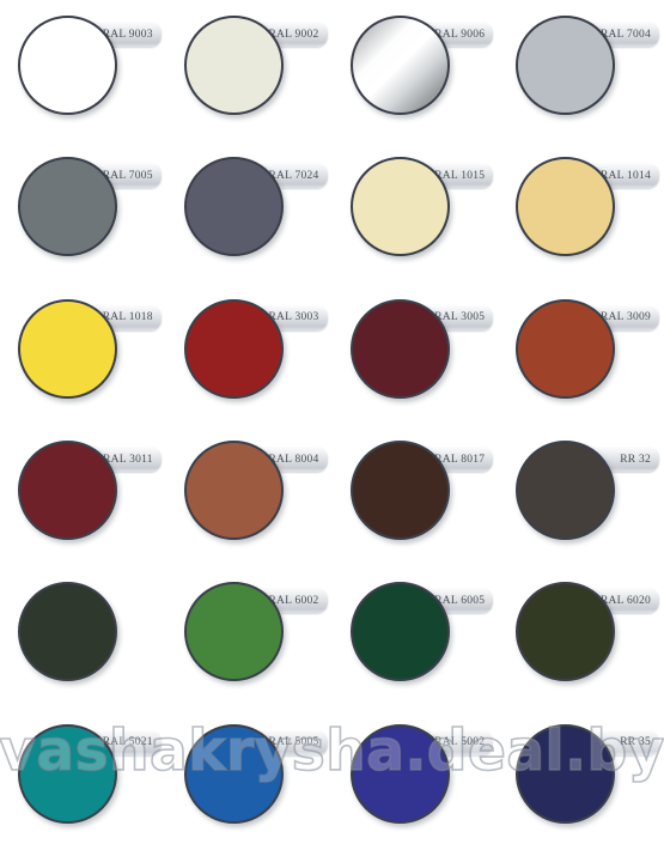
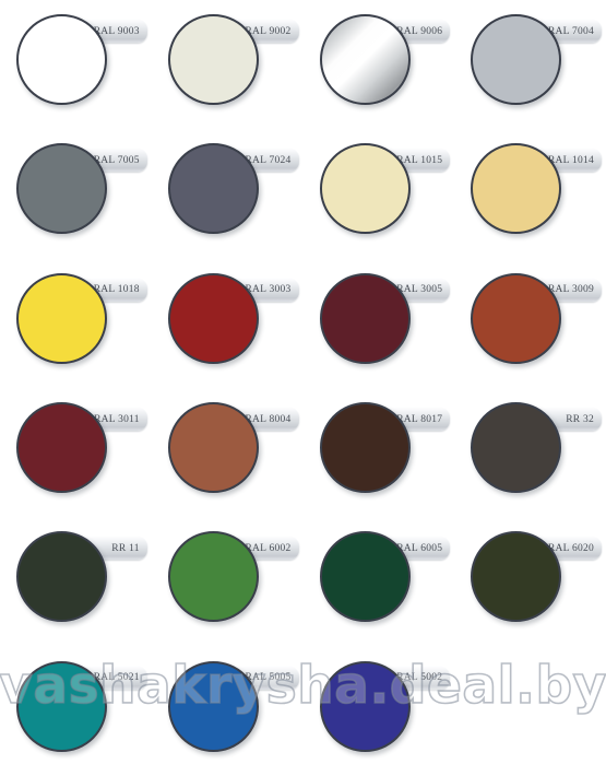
  AL 9003
  AL 9002
  AL 9006
  AL 7004
  AL 7005
  AL 7024
  AL 1015
  AL 1014
  AL 1018
  AL 3003
  AL 3005
  AL 3009
  AL 3011
  AL 8004
  AL 8017
  RR 32
+ RR 11
  AL 6002
  AL 6005
  AL 6020
  AL 5021
  AL 5005
  AL 5002
- RR 35
  vashakrysha.deal.by
